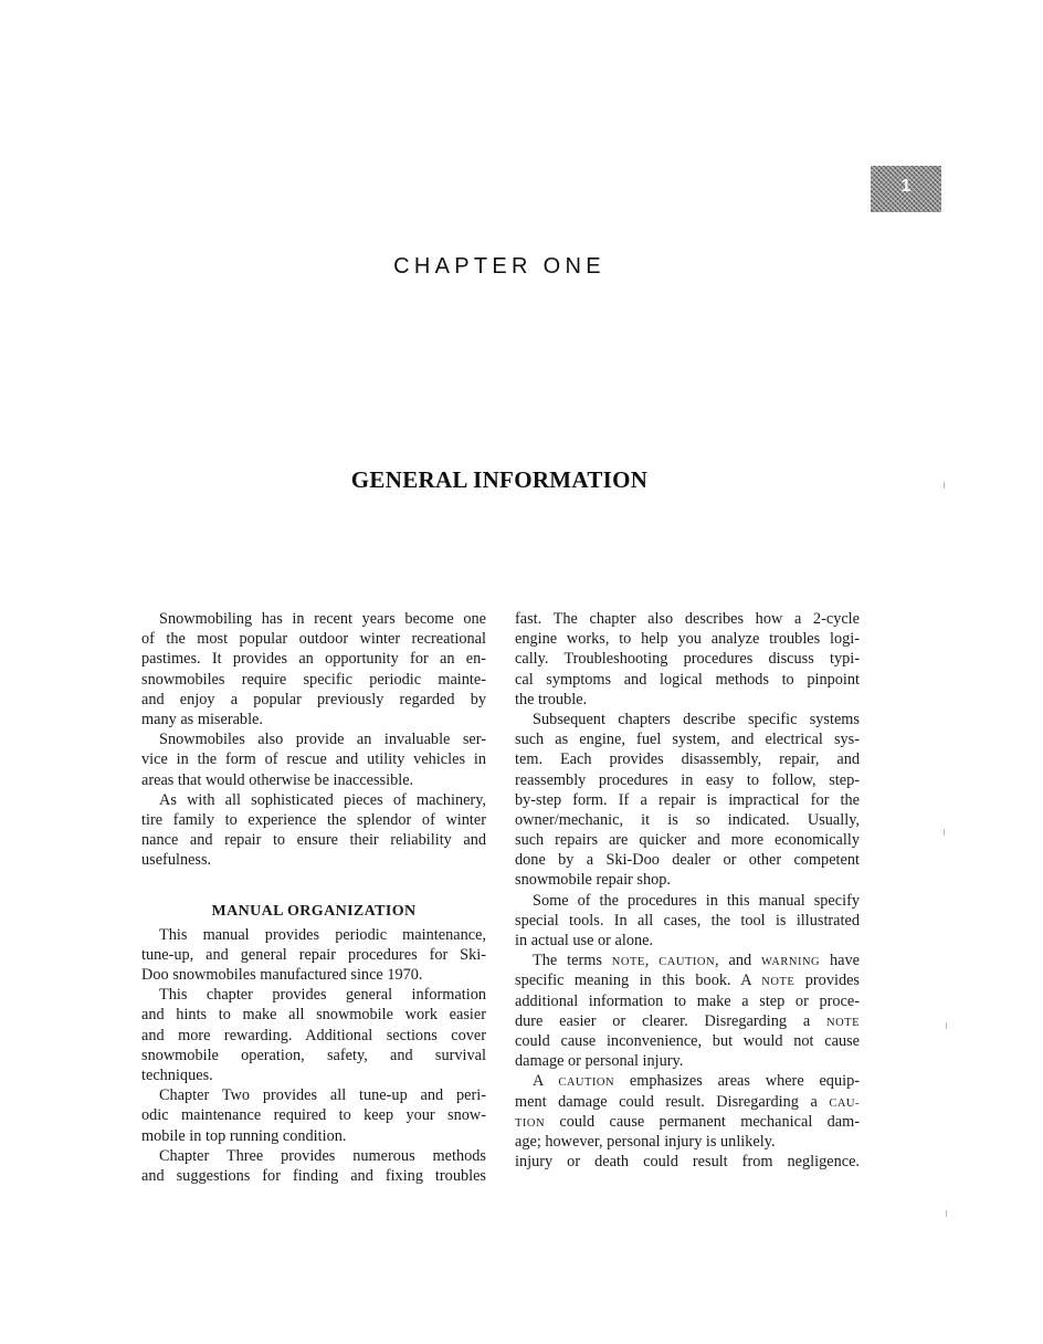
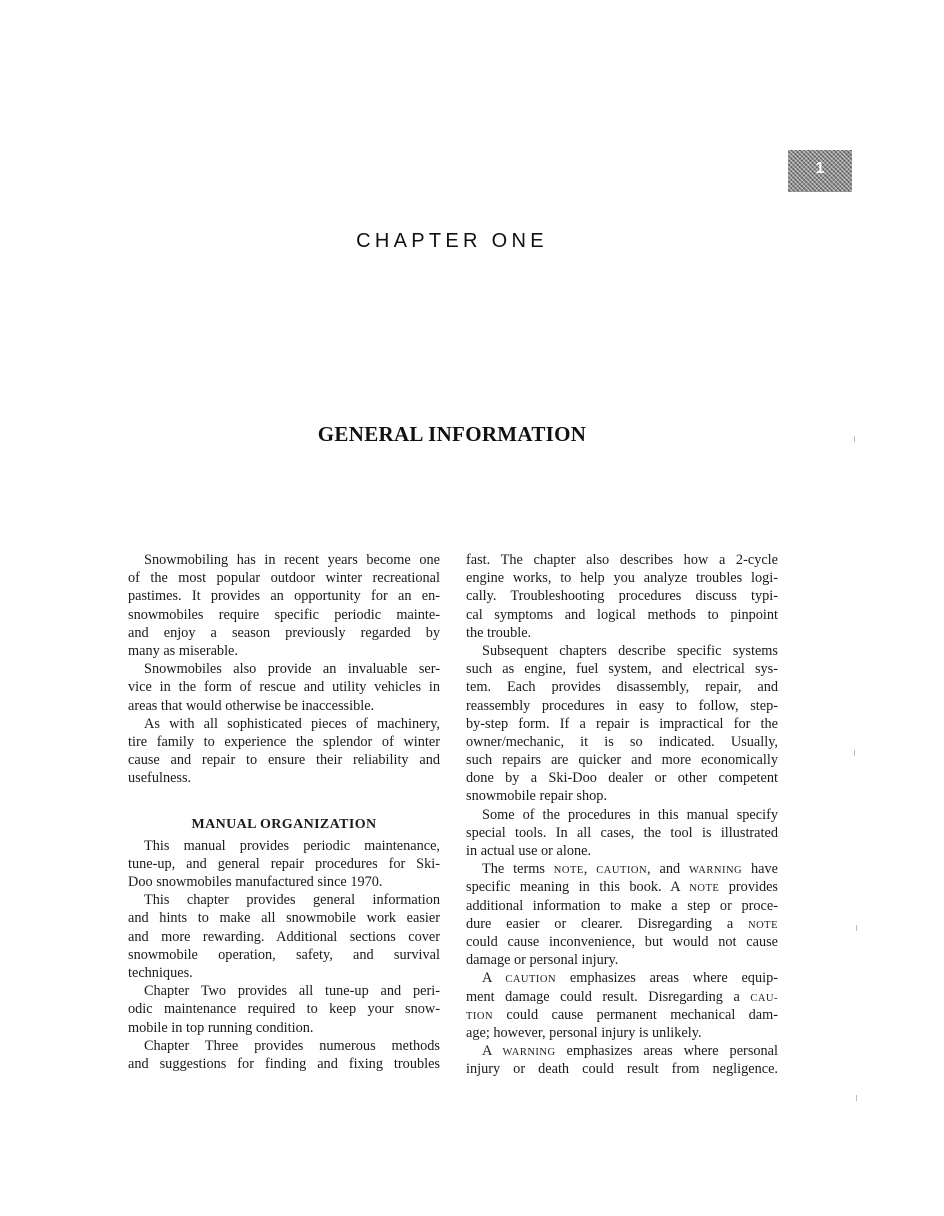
  1
  CHAPTER ONE
  GENERAL INFORMATION
  Snowmobiling has in recent years become one
  of the most popular outdoor winter recreational
  pastimes. It provides an opportunity for an en-
  snowmobiles require specific periodic mainte-
- and enjoy a popular previously regarded by
+ and enjoy a season previously regarded by
  many as miserable.
  Snowmobiles also provide an invaluable ser-
  vice in the form of rescue and utility vehicles in
  areas that would otherwise be inaccessible.
  As with all sophisticated pieces of machinery,
  tire family to experience the splendor of winter
- nance and repair to ensure their reliability and
+ cause and repair to ensure their reliability and
  usefulness.
  MANUAL ORGANIZATION
  This manual provides periodic maintenance,
  tune-up, and general repair procedures for Ski-
  Doo snowmobiles manufactured since 1970.
  This chapter provides general information
  and hints to make all snowmobile work easier
  and more rewarding. Additional sections cover
  snowmobile operation, safety, and survival
  techniques.
  Chapter Two provides all tune-up and peri-
  odic maintenance required to keep your snow-
  mobile in top running condition.
  Chapter Three provides numerous methods
  and suggestions for finding and fixing troubles
  fast. The chapter also describes how a 2-cycle
  engine works, to help you analyze troubles logi-
  cally. Troubleshooting procedures discuss typi-
  cal symptoms and logical methods to pinpoint
  the trouble.
  Subsequent chapters describe specific systems
  such as engine, fuel system, and electrical sys-
  tem. Each provides disassembly, repair, and
  reassembly procedures in easy to follow, step-
  by-step form. If a repair is impractical for the
  owner/mechanic, it is so indicated. Usually,
  such repairs are quicker and more economically
  done by a Ski-Doo dealer or other competent
  snowmobile repair shop.
  Some of the procedures in this manual specify
  special tools. In all cases, the tool is illustrated
  in actual use or alone.
  The terms NOTE, CAUTION, and WARNING have
  specific meaning in this book. A NOTE provides
  additional information to make a step or proce-
  dure easier or clearer. Disregarding a NOTE
  could cause inconvenience, but would not cause
  damage or personal injury.
  A CAUTION emphasizes areas where equip-
  ment damage could result. Disregarding a CAU-
  TION could cause permanent mechanical dam-
  age; however, personal injury is unlikely.
+ A WARNING emphasizes areas where personal
  injury or death could result from negligence.
